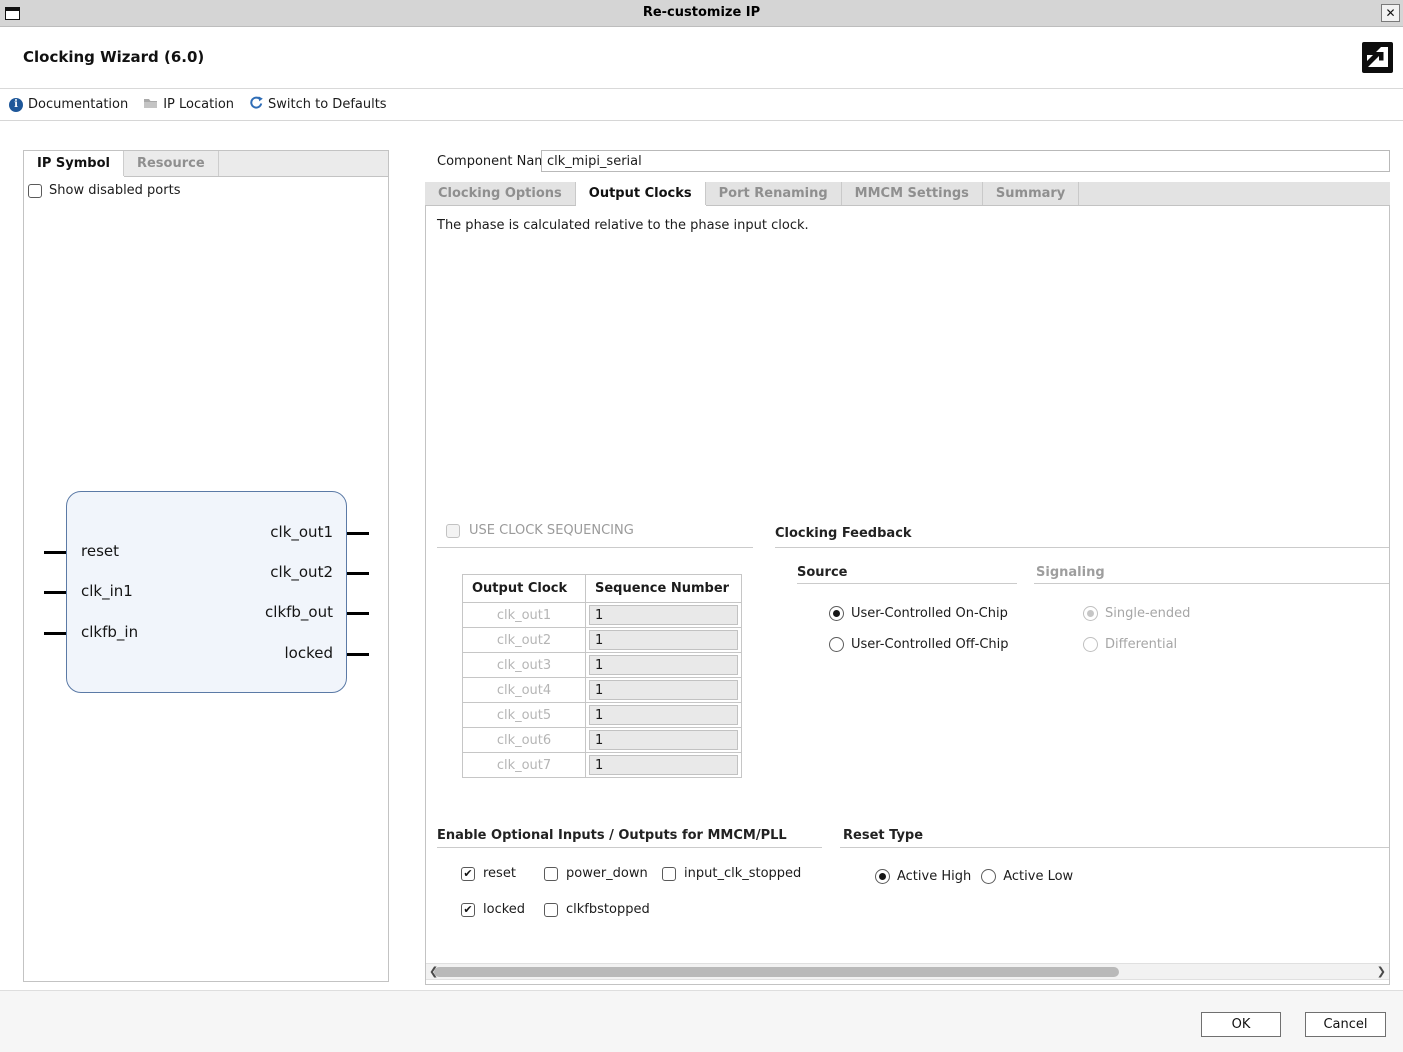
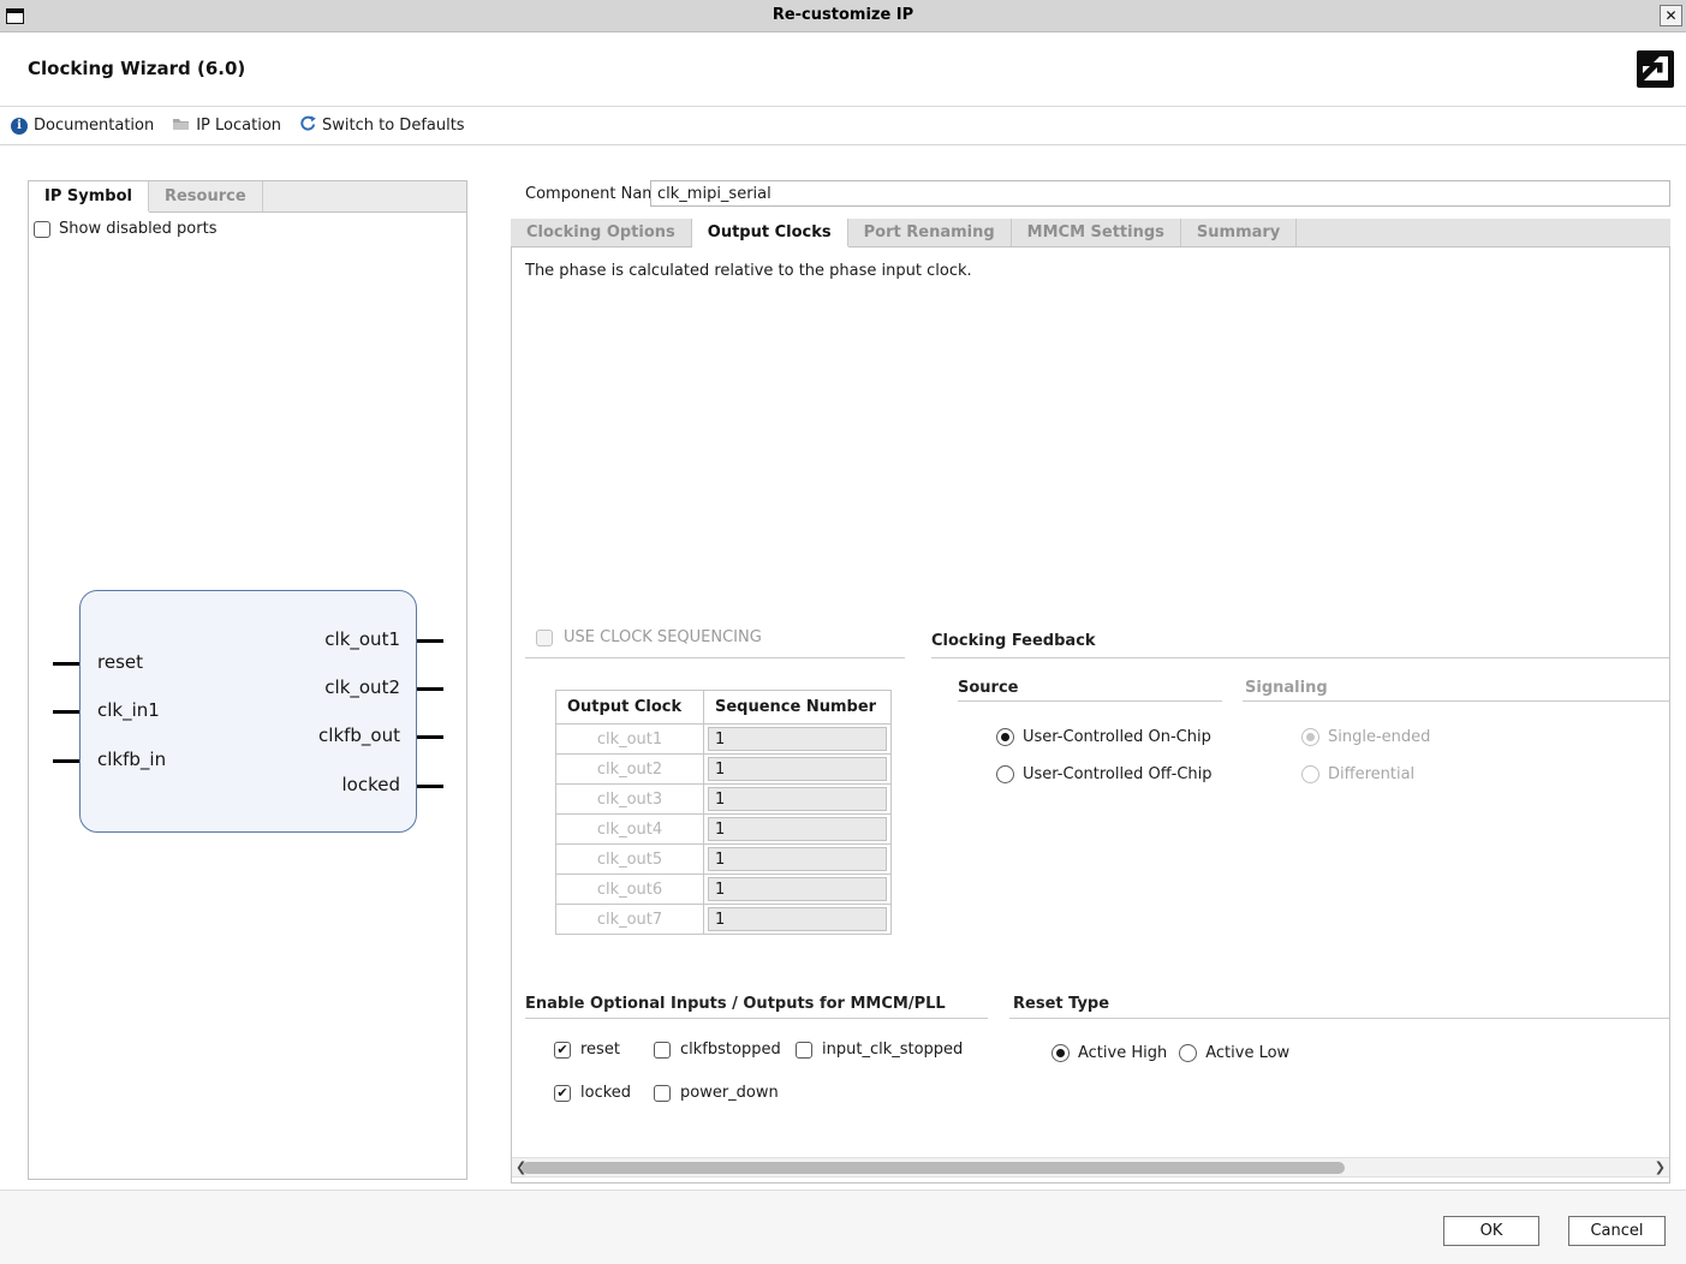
  Re-customize IP
  ✕
  Clocking Wizard (6.0)
  i
  Documentation
  IP Location
  Switch to Defaults
  IP Symbol
  Resource
  Show disabled ports
  reset
  clk_in1
  clkfb_in
  clk_out1
  clk_out2
  clkfb_out
  locked
  Component Na
  clk_mipi_serial
  Clocking Options
  Output Clocks
  Port Renaming
  MMCM Settings
  Summary
  The phase is calculated relative to the phase input clock.
  USE CLOCK SEQUENCING
  Output Clock	Sequence Number
  clk_out1	1
  clk_out2	1
  clk_out3	1
  clk_out4	1
  clk_out5	1
  clk_out6	1
  clk_out7	1
  Clocking Feedback
  Source
  Signaling
  User-Controlled On-Chip
  User-Controlled Off-Chip
  Single-ended
  Differential
  Enable Optional Inputs / Outputs for MMCM/PLL
  Reset Type
  Active High
  Active Low
  ❯
  reset
- power_down
+ clkfbstopped
  input_clk_stopped
  locked
- clkfbstopped
+ power_down
  OK
  Cancel
